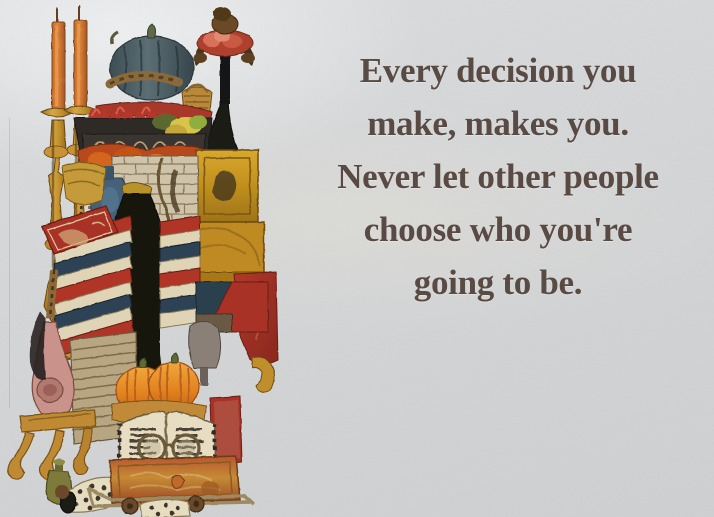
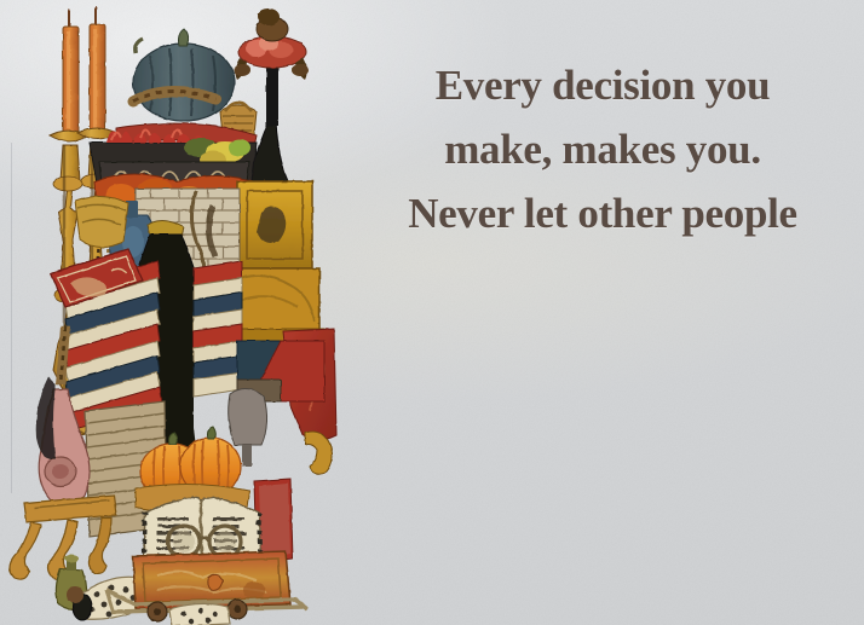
  Every decision you
  make, makes you.
  Never let other people
- choose who you're
- going to be.
